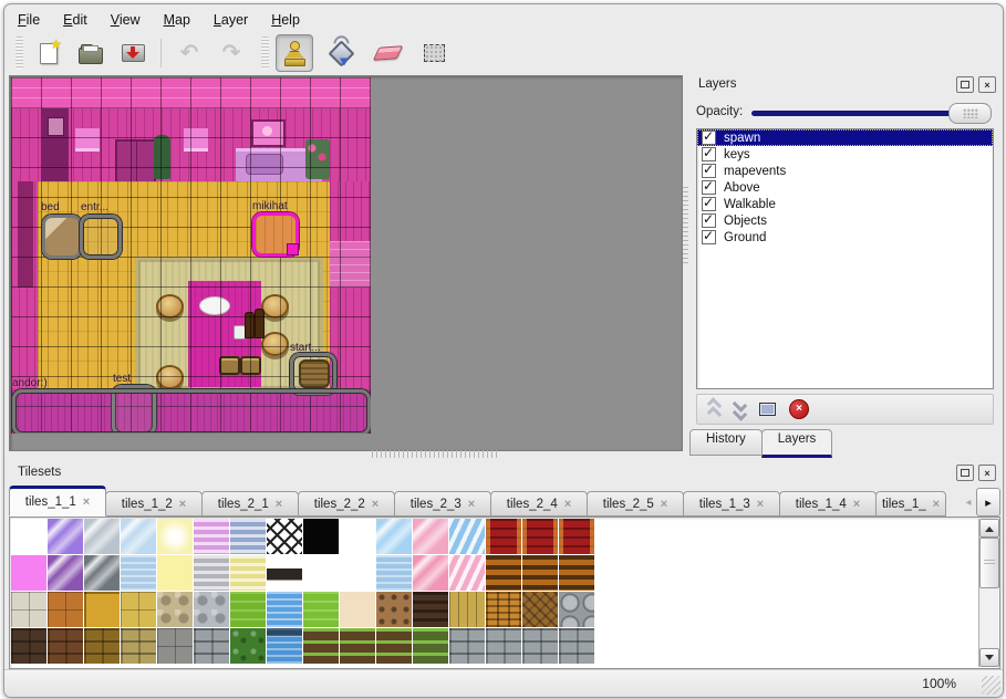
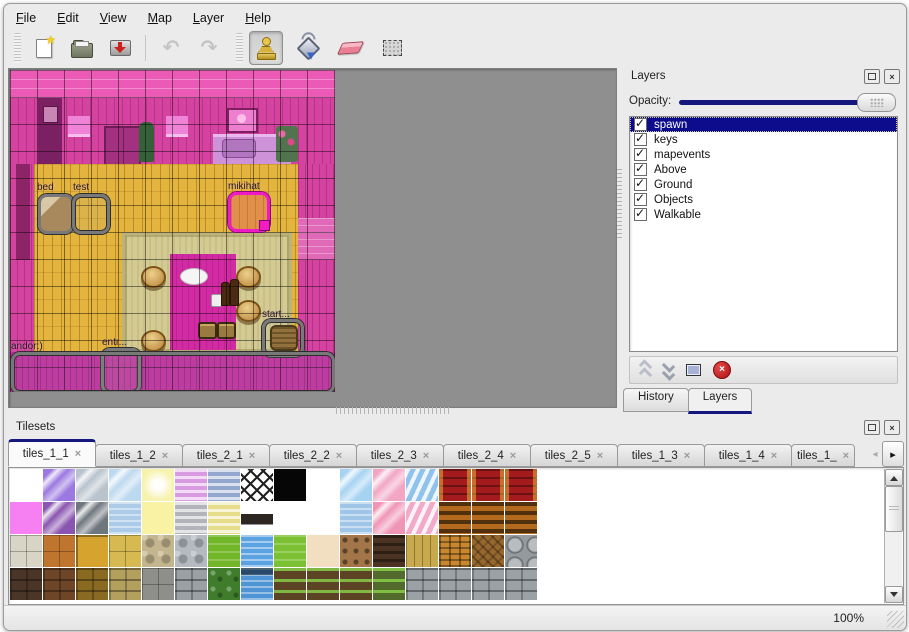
  File
  Edit
  View
  Map
  Layer
  Help
  ★
  ↶
  ↷
  bed
- entr...
+ test
  mikihat
  start...
- test
+ entr...
  andor:)
  Layers
  ×
  Opacity:
  ✓
  spawn
  ✓
  keys
  ✓
  mapevents
  ✓
  Above
  ✓
- Walkable
+ Ground
  ✓
  Objects
  ✓
- Ground
+ Walkable
  ×
  History
  Layers
  Tilesets
  ×
  tiles_1_1
  ×
  tiles_1_2
  ×
  tiles_2_1
  ×
  tiles_2_2
  ×
  tiles_2_3
  ×
  tiles_2_4
  ×
  tiles_2_5
  ×
  tiles_1_3
  ×
  tiles_1_4
  ×
  tiles_1_
  ×
  ◂
  ▸
  100%
